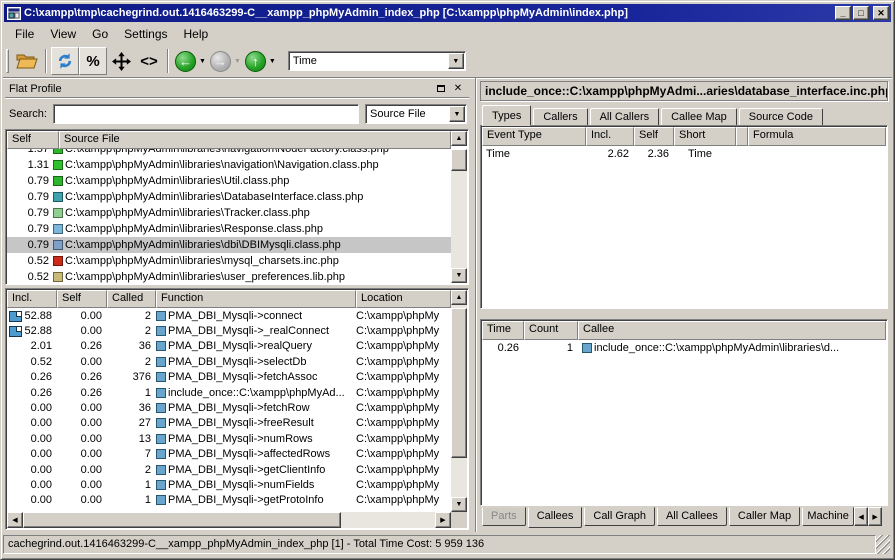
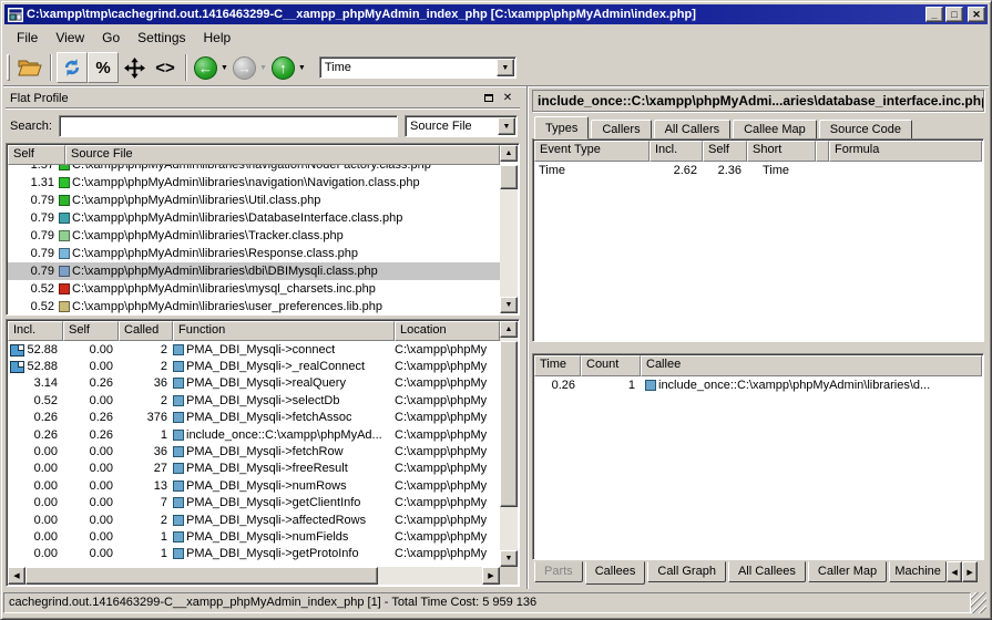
  C:\xampp\tmp\cachegrind.out.1416463299-C__xampp_phpMyAdmin_index_php [C:\xampp\phpMyAdmin\index.php]
  _
  □
  ✕
  File
  View
  Go
  Settings
  Help
  %
  <>
  ←
  →
  ↑
  Time
  Flat Profile
  ✕
  Search:
  Source File
  Self
  Source File
  1.57
  C:\xampp\phpMyAdmin\libraries\navigation\NodeFactory.class.php
  1.31
  C:\xampp\phpMyAdmin\libraries\navigation\Navigation.class.php
  0.79
  C:\xampp\phpMyAdmin\libraries\Util.class.php
  0.79
  C:\xampp\phpMyAdmin\libraries\DatabaseInterface.class.php
  0.79
  C:\xampp\phpMyAdmin\libraries\Tracker.class.php
  0.79
  C:\xampp\phpMyAdmin\libraries\Response.class.php
  0.79
  C:\xampp\phpMyAdmin\libraries\dbi\DBIMysqli.class.php
  0.52
  C:\xampp\phpMyAdmin\libraries\mysql_charsets.inc.php
  0.52
  C:\xampp\phpMyAdmin\libraries\user_preferences.lib.php
  Incl.
  Self
  Called
  Function
  Location
  52.88
  0.00
  2
  PMA_DBI_Mysqli->connect
  C:\xampp\phpMy
  52.88
  0.00
  2
  PMA_DBI_Mysqli->_realConnect
  C:\xampp\phpMy
- 2.01
+ 3.14
  0.26
  36
  PMA_DBI_Mysqli->realQuery
  C:\xampp\phpMy
  0.52
  0.00
  2
  PMA_DBI_Mysqli->selectDb
  C:\xampp\phpMy
  0.26
  0.26
  376
  PMA_DBI_Mysqli->fetchAssoc
  C:\xampp\phpMy
  0.26
  0.26
  1
  include_once::C:\xampp\phpMyAd...
  C:\xampp\phpMy
  0.00
  0.00
  36
  PMA_DBI_Mysqli->fetchRow
  C:\xampp\phpMy
  0.00
  0.00
  27
  PMA_DBI_Mysqli->freeResult
  C:\xampp\phpMy
  0.00
  0.00
  13
  PMA_DBI_Mysqli->numRows
  C:\xampp\phpMy
  0.00
  0.00
  7
- PMA_DBI_Mysqli->affectedRows
+ PMA_DBI_Mysqli->getClientInfo
  C:\xampp\phpMy
  0.00
  0.00
  2
- PMA_DBI_Mysqli->getClientInfo
+ PMA_DBI_Mysqli->affectedRows
  C:\xampp\phpMy
  0.00
  0.00
  1
  PMA_DBI_Mysqli->numFields
  C:\xampp\phpMy
  0.00
  0.00
  1
  PMA_DBI_Mysqli->getProtoInfo
  C:\xampp\phpMy
  include_once::C:\xampp\phpMyAdmi...aries\database_interface.inc.ph
  Types
  Callers
  All Callers
  Callee Map
  Source Code
  Event Type
  Incl.
  Self
  Short
  Formula
  Time
  2.62
  2.36
  Time
  Time
  Count
  Callee
  0.26
  1
  include_once::C:\xampp\phpMyAdmin\libraries\d...
  Parts
  Callees
  Call Graph
  All Callees
  Caller Map
  Machine
  cachegrind.out.1416463299-C__xampp_phpMyAdmin_index_php [1] - Total Time Cost: 5 959 136
